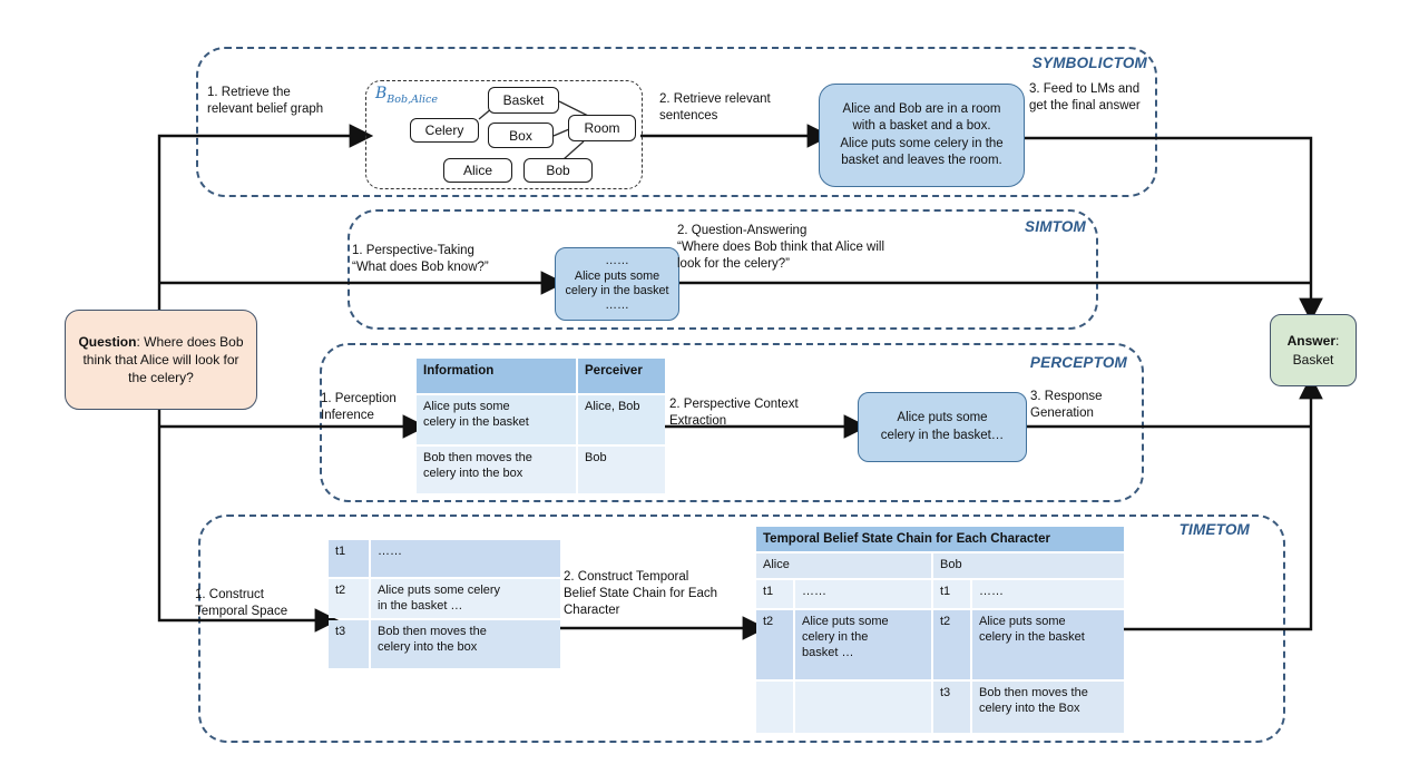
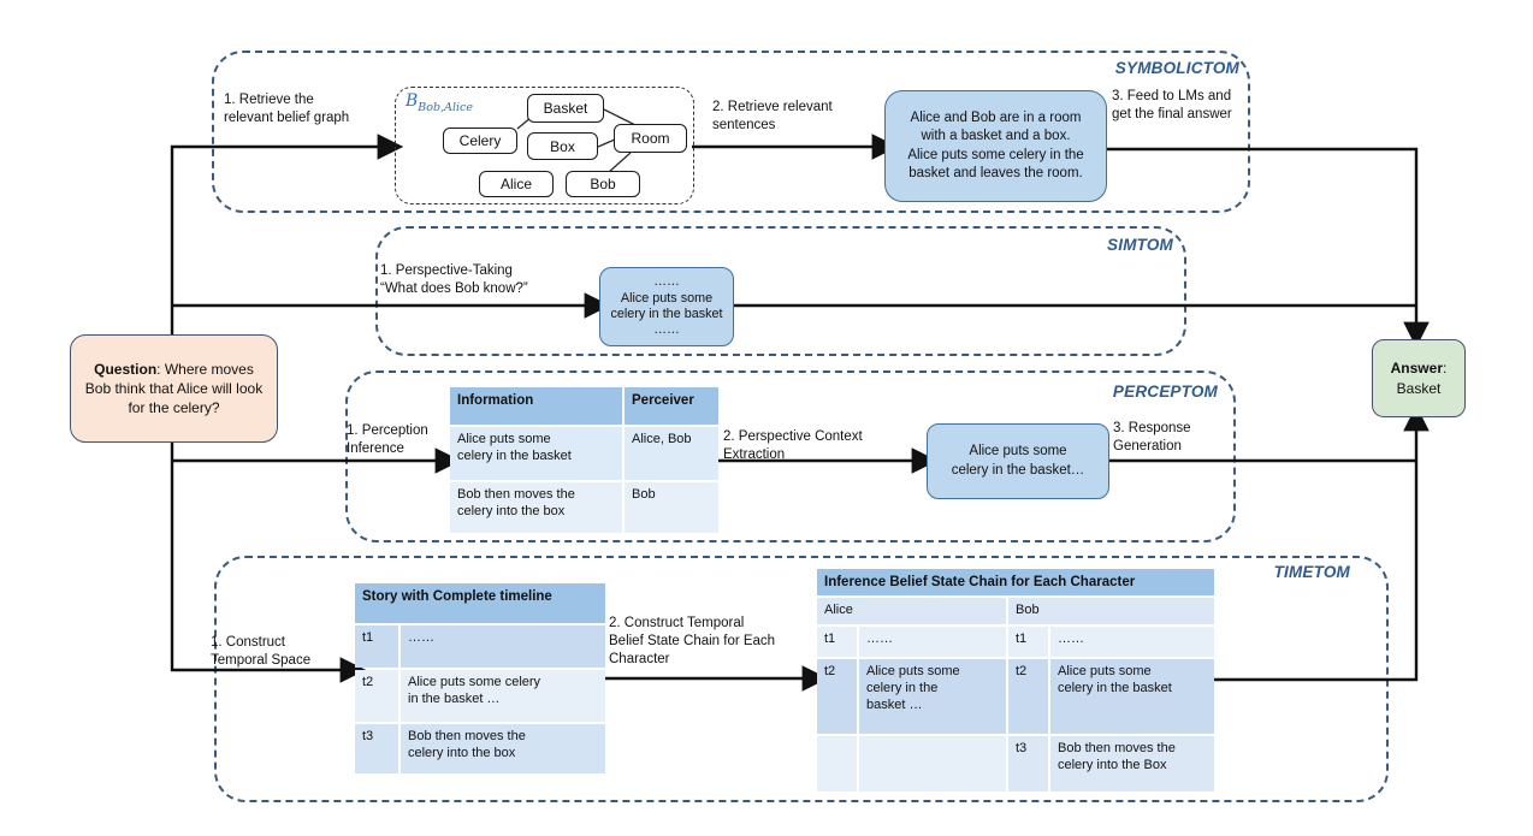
  SYMBOLICTOM
  SIMTOM
  PERCEPTOM
  TIMETOM
- Question: Where does Bob think that Alice will look for the celery?
+ Question: Where moves Bob think that Alice will look for the celery?
  Answer:
  Basket
  1. Retrieve the
  relevant belief graph
  2. Retrieve relevant
  sentences
  3. Feed to LMs and
  get the final answer
  BBob,Alice
  Basket
  Celery
  Box
  Room
  Alice
  Bob
  Alice and Bob are in a room
  with a basket and a box.
  Alice puts some celery in the
  basket and leaves the room.
  1. Perspective-Taking
  “What does Bob know?”
  ……
  Alice puts some
  celery in the basket
  ……
- 2. Question-Answering
- “Where does Bob think that Alice will
- look for the celery?”
  1. Perception
  Inference
  Information
  Perceiver
  Alice puts some
  celery in the basket
  Alice, Bob
  Bob then moves the
  celery into the box
  Bob
  2. Perspective Context
  Extraction
  Alice puts some
  celery in the basket…
  3. Response
  Generation
  1. Construct
  Temporal Space
+ Story with Complete timeline
  t1
  ……
  t2
  Alice puts some celery
  in the basket …
  t3
  Bob then moves the
  celery into the box
  2. Construct Temporal
  Belief State Chain for Each
  Character
- Temporal Belief State Chain for Each Character
+ Inference Belief State Chain for Each Character
  Alice
  Bob
  t1
  ……
  t1
  ……
  t2
  Alice puts some
  celery in the
  basket …
  t2
  Alice puts some
  celery in the basket
  t3
  Bob then moves the
  celery into the Box
